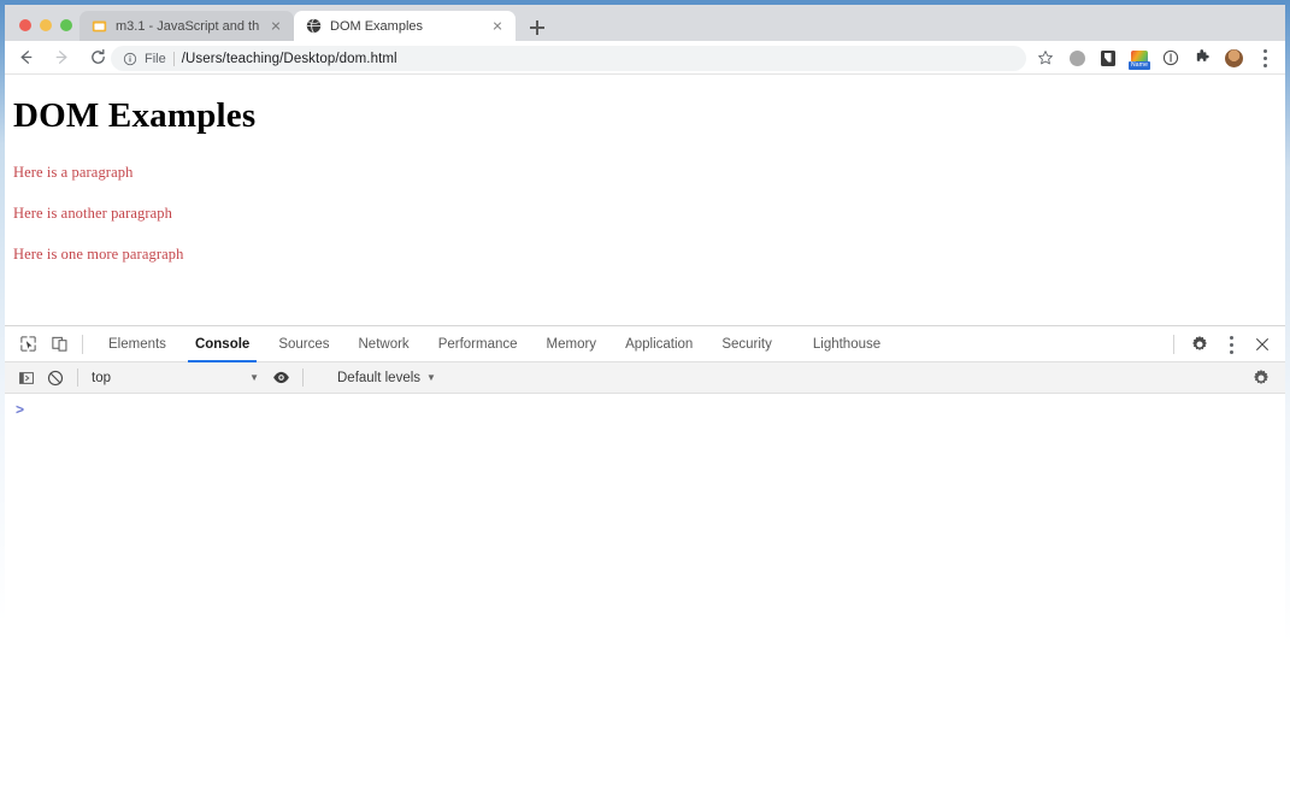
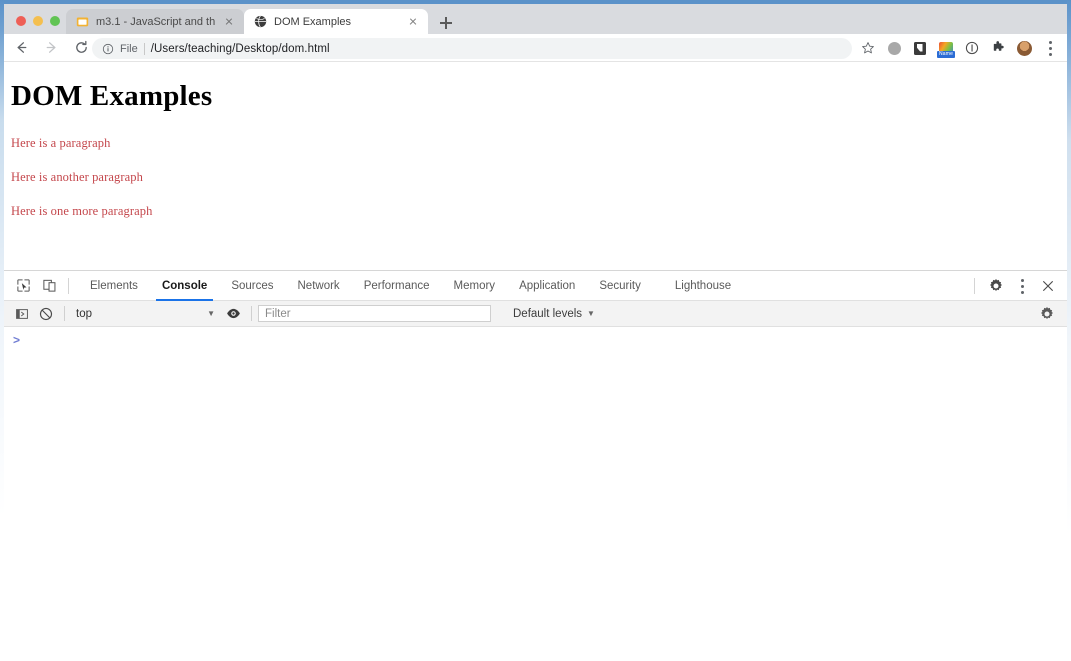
  m3.1 - JavaScript and th
  DOM Examples
  File
  /Users/teaching/Desktop/dom.html
  DOM Examples
  Here is a paragraph
  Here is another paragraph
  Here is one more paragraph
  Elements
  Console
  Sources
  Network
  Performance
  Memory
  Application
  Security
  Lighthouse
  top
  ▼
+ Filter
  Default levels
  ▼
  >
